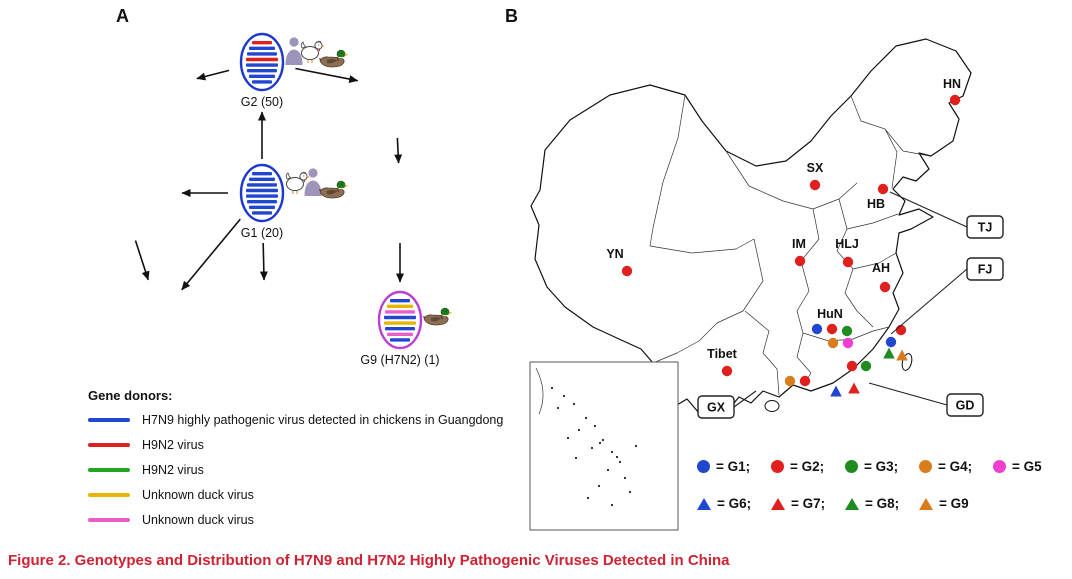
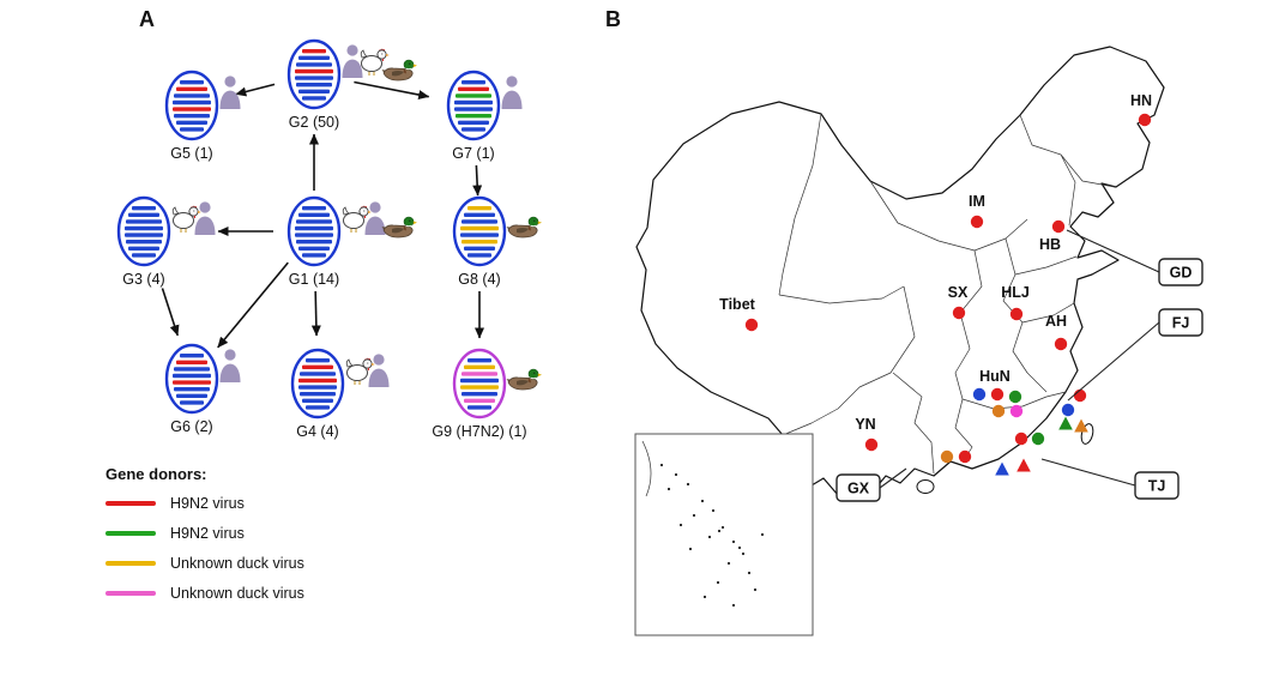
+ G5 (1)
  G2 (50)
+ G7 (1)
+ G3 (4)
- G1 (20)
+ G1 (14)
+ G8 (4)
+ G6 (2)
+ G4 (4)
  G9 (H7N2) (1)
  HN
- SX
+ IM
  HB
- IM
+ SX
  HLJ
  AH
- YN
+ Tibet
  HuN
- Tibet
+ YN
- TJ
+ GD
  FJ
  GX
- GD
+ TJ
  A
  B
  Gene donors:
- H7N9 highly pathogenic virus detected in chickens in Guangdong
  H9N2 virus
  H9N2 virus
  Unknown duck virus
  Unknown duck virus
- = G1;
- = G2;
- = G3;
- = G4;
- = G5
- = G6;
- = G7;
- = G8;
- = G9
- Figure 2. Genotypes and Distribution of H7N9 and H7N2 Highly Pathogenic Viruses Detected in China
